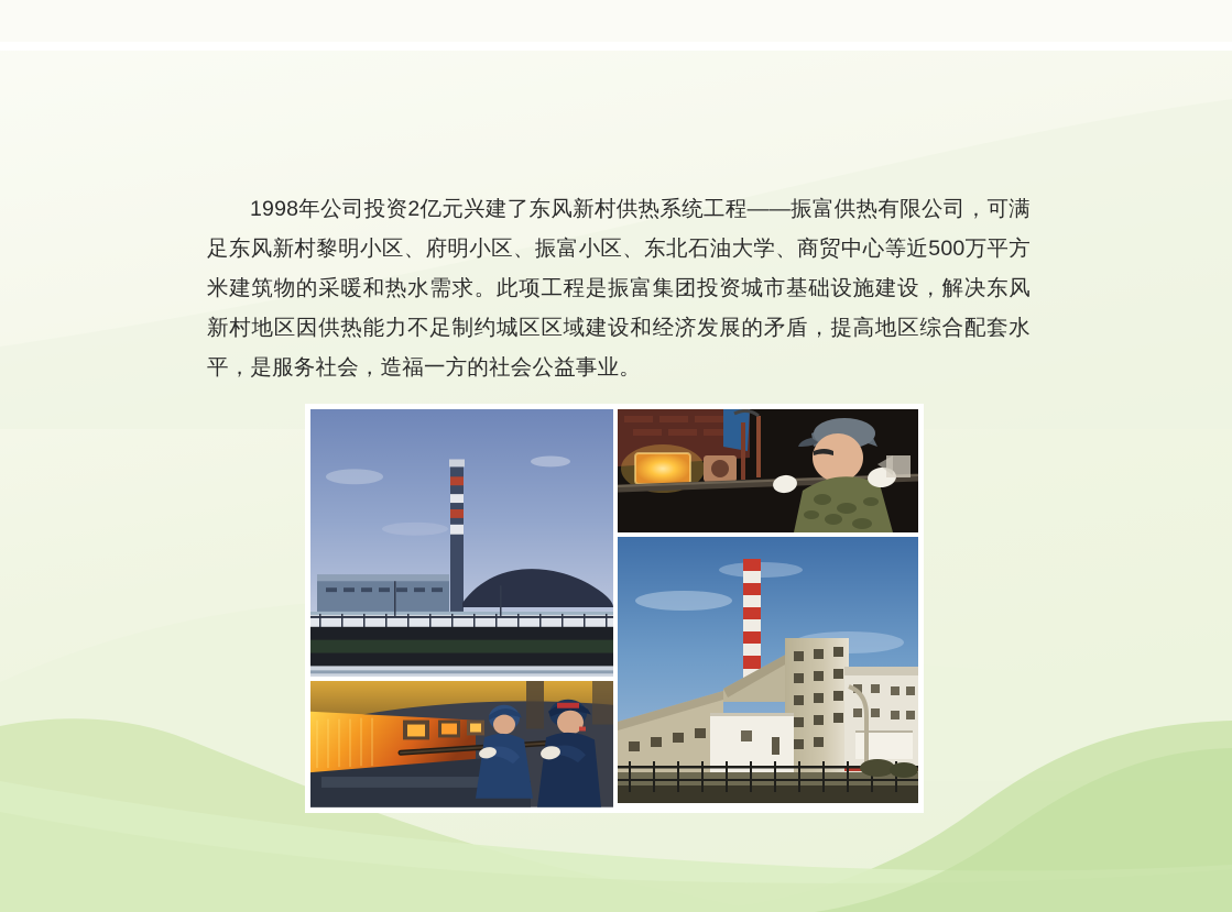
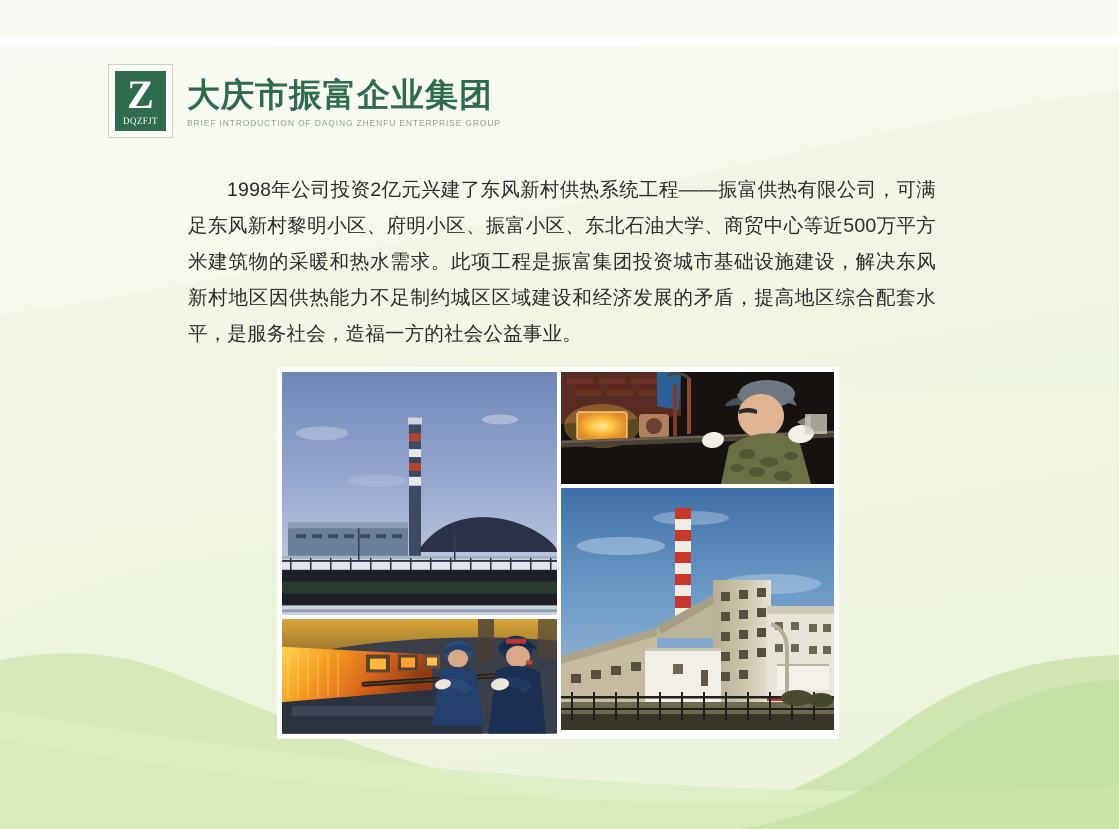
+ Z
+ DQZFJT
+ 大庆市振富企业集团
+ BRIEF INTRODUCTION OF DAQING ZHENFU ENTERPRISE GROUP
  1998年公司投资2亿元兴建了东风新村供热系统工程——振富供热有限公司，可满足东风新村黎明小区、府明小区、振富小区、东北石油大学、商贸中心等近500万平方米建筑物的采暖和热水需求。此项工程是振富集团投资城市基础设施建设，解决东风新村地区因供热能力不足制约城区区域建设和经济发展的矛盾，提高地区综合配套水平，是服务社会，造福一方的社会公益事业。
